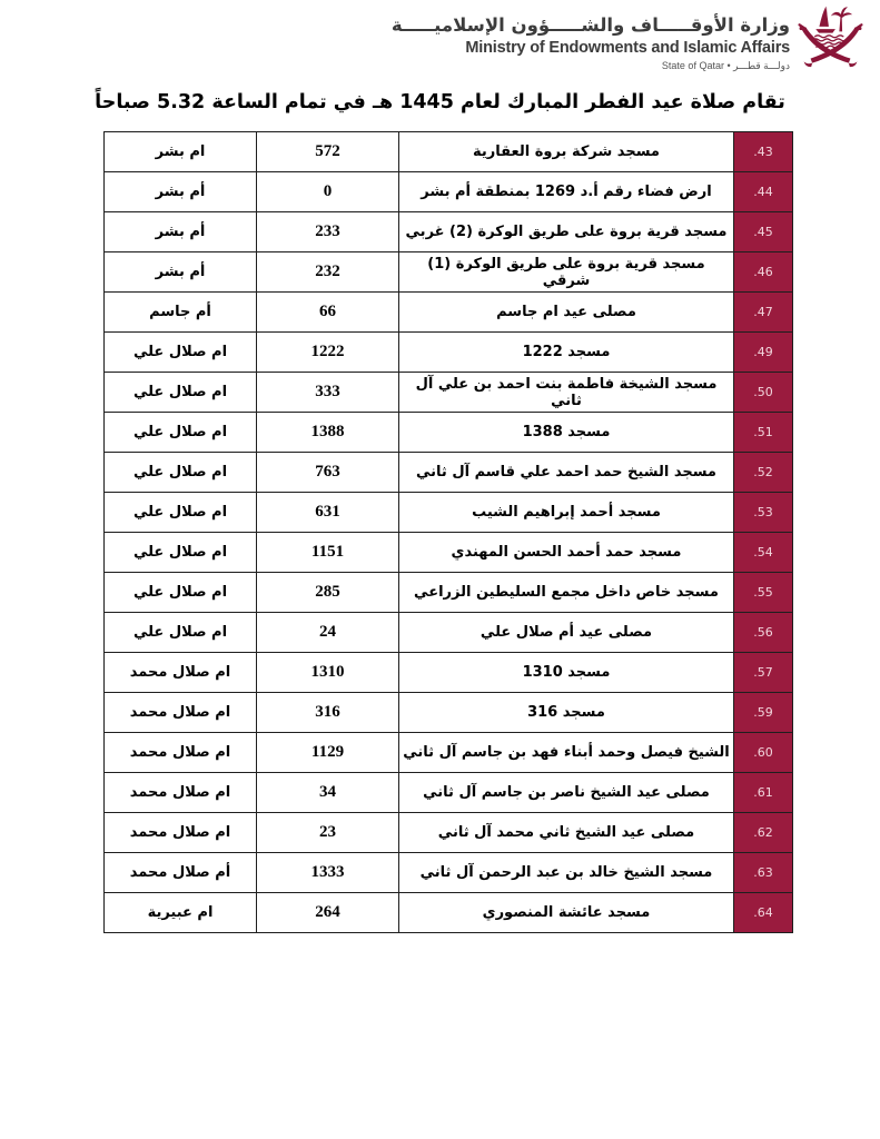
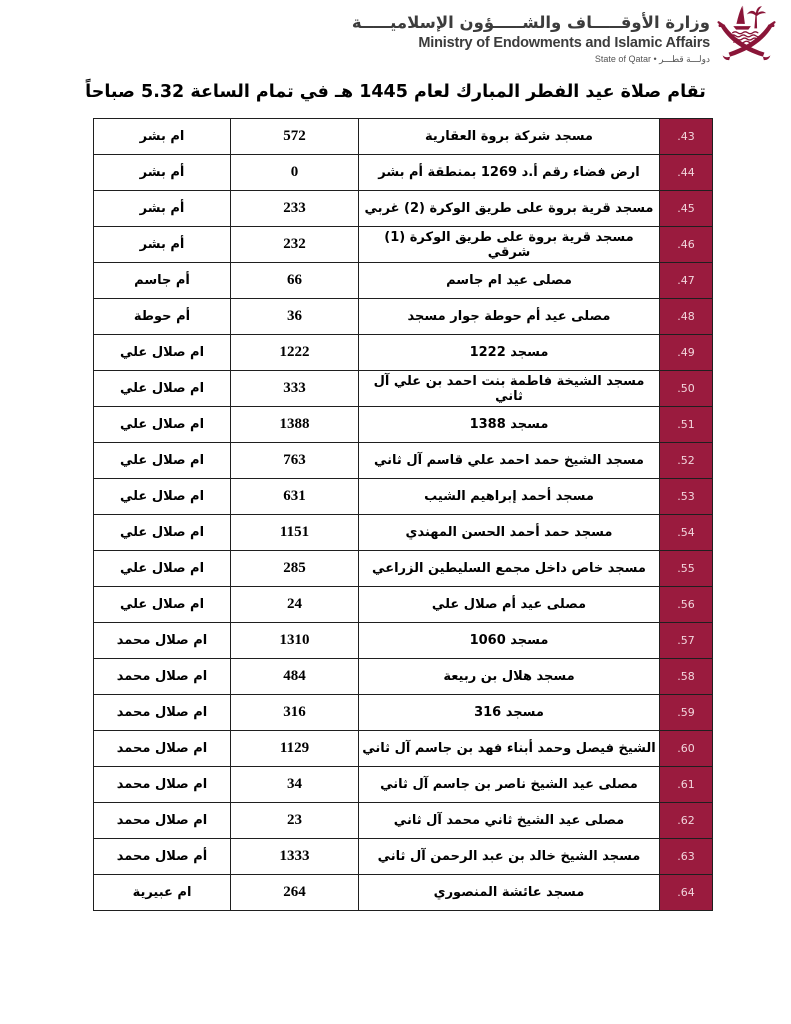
  وزارة الأوقـــــاف والشـــــؤون الإسلاميـــــة
  Ministry of Endowments and Islamic Affairs
  دولـــة قطـــر • State of Qatar
  تقام صلاة عيد الفطر المبارك لعام 1445 هـ في تمام الساعة 5.32 صباحاً
  ام بشر	572	مسجد شركة بروة العقارية	.43
  أم بشر	0	ارض فضاء رقم أ.د 1269 بمنطقة أم بشر	.44
  أم بشر	233	مسجد قرية بروة على طريق الوكرة (2) غربي	.45
  أم بشر	232	مسجد قرية بروة على طريق الوكرة (1) شرقي	.46
  أم جاسم	66	مصلى عيد ام جاسم	.47
+ أم حوطة	36	مصلى عيد أم حوطة جوار مسجد	.48
  ام صلال علي	1222	مسجد 1222	.49
  ام صلال علي	333	مسجد الشيخة فاطمة بنت احمد بن علي آل ثاني	.50
  ام صلال علي	1388	مسجد 1388	.51
  ام صلال علي	763	مسجد الشيخ حمد احمد علي قاسم آل ثاني	.52
  ام صلال علي	631	مسجد أحمد إبراهيم الشيب	.53
  ام صلال علي	1151	مسجد حمد أحمد الحسن المهندي	.54
  ام صلال علي	285	مسجد خاص داخل مجمع السليطين الزراعي	.55
  ام صلال علي	24	مصلى عيد أم صلال علي	.56
- ام صلال محمد	1310	مسجد 1310	.57
+ ام صلال محمد	1310	مسجد 1060	.57
+ ام صلال محمد	484	مسجد هلال بن ربيعة	.58
  ام صلال محمد	316	مسجد 316	.59
  ام صلال محمد	1129	الشيخ فيصل وحمد أبناء فهد بن جاسم آل ثاني	.60
  ام صلال محمد	34	مصلى عيد الشيخ ناصر بن جاسم آل ثاني	.61
  ام صلال محمد	23	مصلى عيد الشيخ ثاني محمد آل ثاني	.62
  أم صلال محمد	1333	مسجد الشيخ خالد بن عبد الرحمن آل ثاني	.63
  ام عبيرية	264	مسجد عائشة المنصوري	.64
